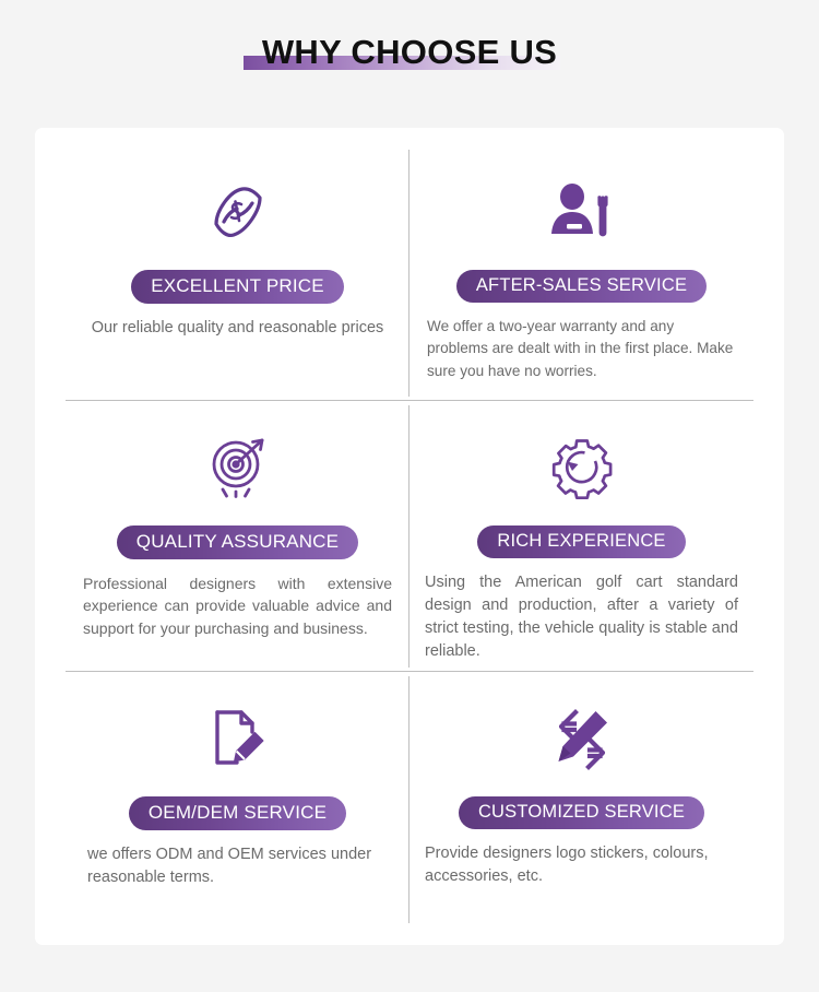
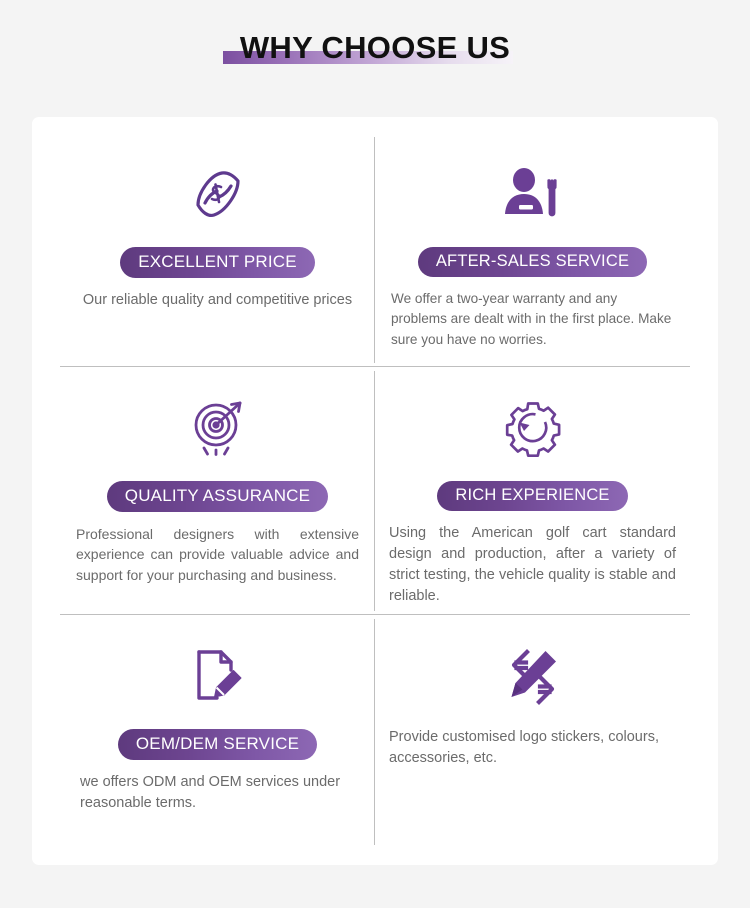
  WHY CHOOSE US
  EXCELLENT PRICE
- Our reliable quality and reasonable prices
+ Our reliable quality and competitive prices
  AFTER-SALES SERVICE
  We offer a two-year warranty and any problems are dealt with in the first place. Make sure you have no worries.
  QUALITY ASSURANCE
  Professional designers with extensive experience can provide valuable advice and support for your purchasing and business.
  RICH EXPERIENCE
  Using the American golf cart standard design and production, after a variety of strict testing, the vehicle quality is stable and reliable.
  OEM/DEM SERVICE
  we offers ODM and OEM services under reasonable terms.
- CUSTOMIZED SERVICE
- Provide designers logo stickers, colours, accessories, etc.
+ Provide customised logo stickers, colours, accessories, etc.
